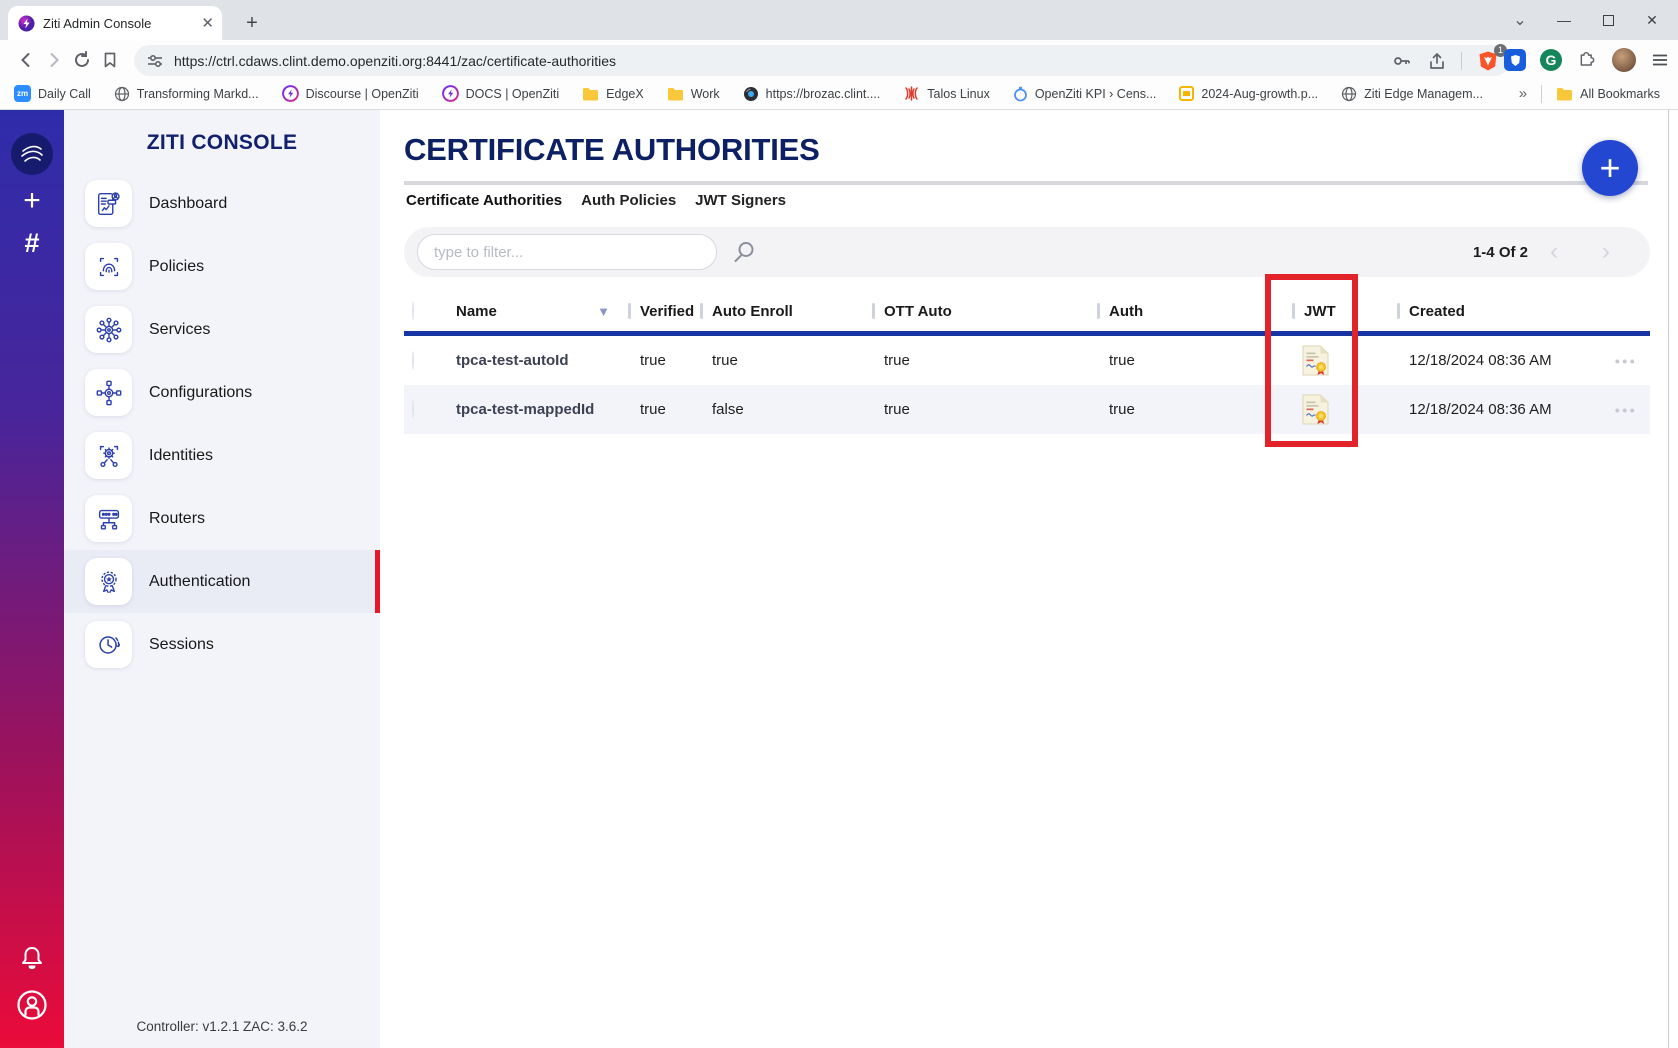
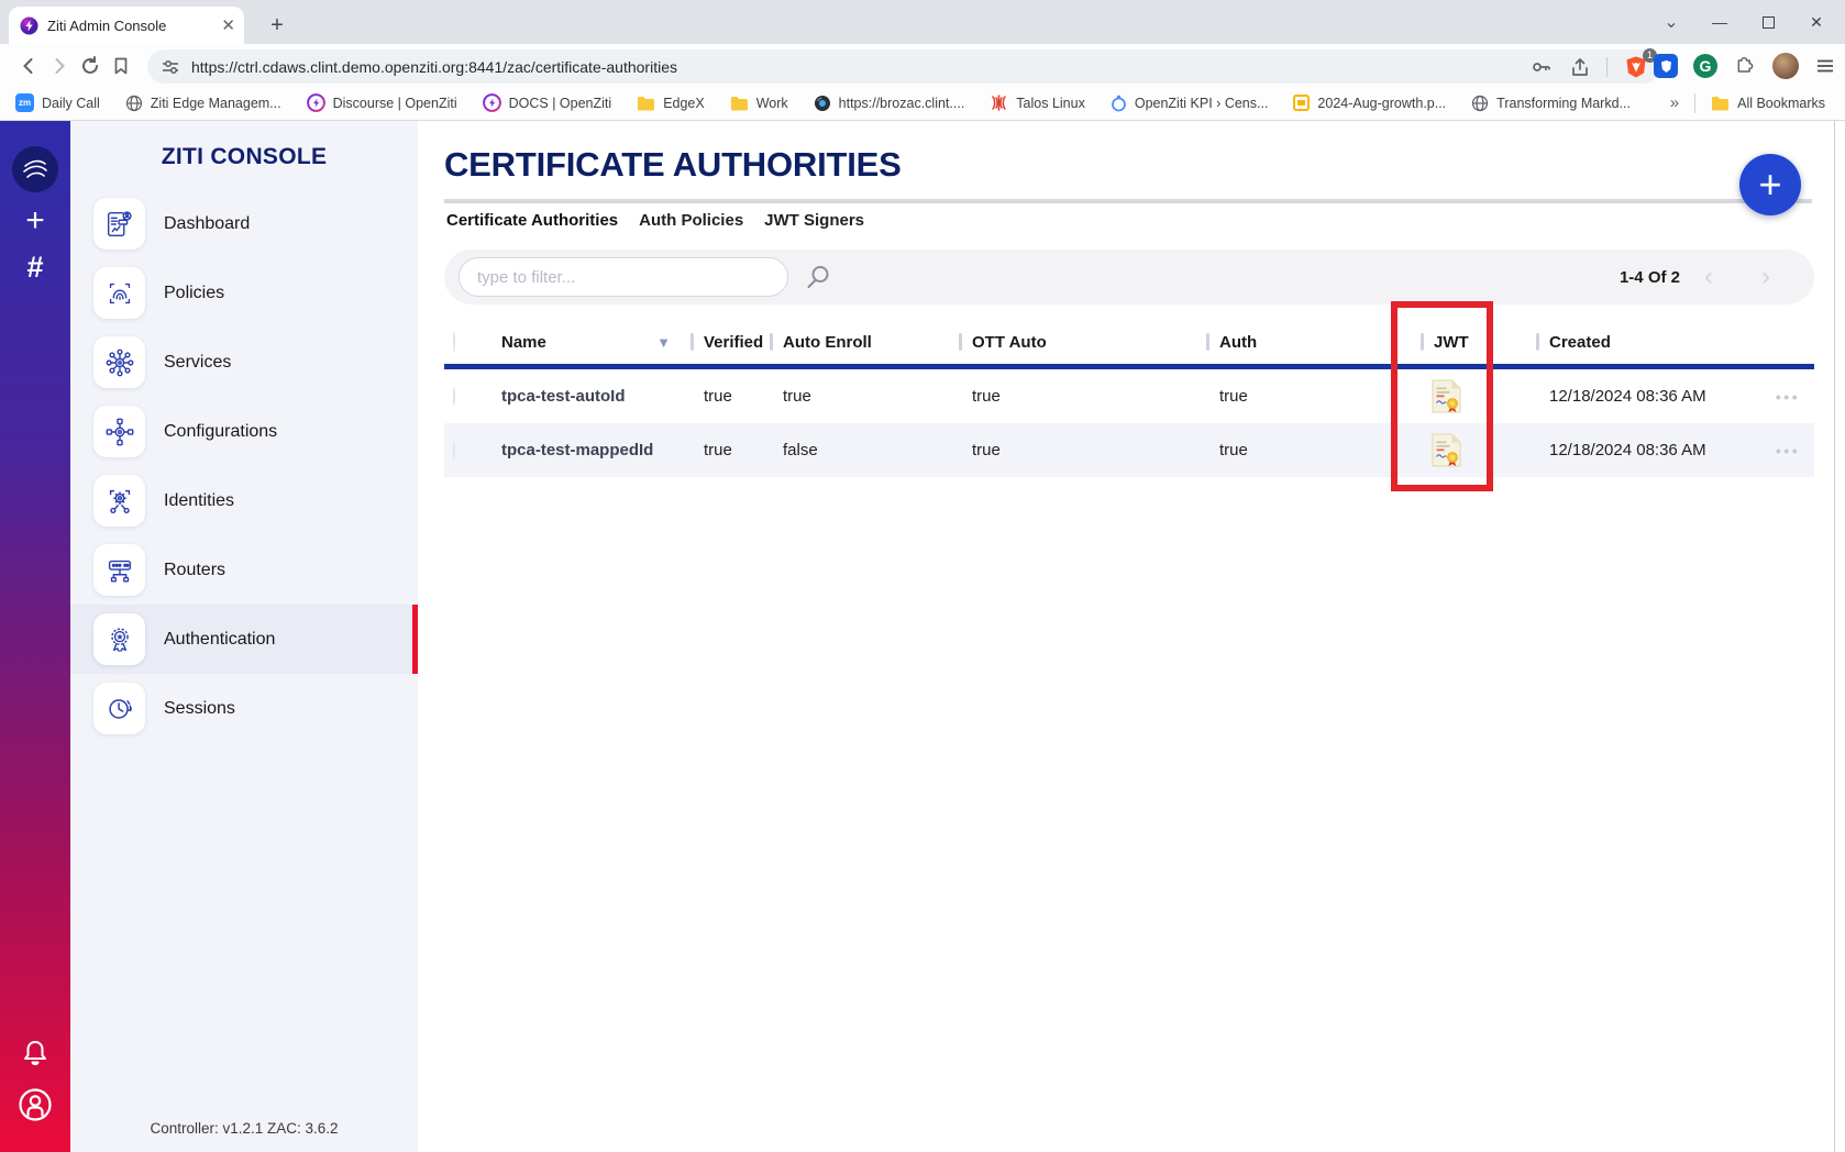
  Ziti Admin Console
  ✕
  +
  ⌄
  —
  ✕
  https://ctrl.cdaws.clint.demo.openziti.org:8441/zac/certificate-authorities
  1
  G
  zm
  Daily Call
- Transforming Markd...
+ Ziti Edge Managem...
  Discourse | OpenZiti
  DOCS | OpenZiti
  EdgeX
  Work
  https://brozac.clint....
  Talos Linux
  OpenZiti KPI › Cens...
  2024-Aug-growth.p...
- Ziti Edge Managem...
+ Transforming Markd...
  »
  All Bookmarks
  +
  #
  ZITI CONSOLE
  Dashboard
  Policies
  Services
  Configurations
  Identities
  Routers
  Authentication
  Sessions
  Controller: v1.2.1 ZAC: 3.6.2
  CERTIFICATE AUTHORITIES
  +
  Certificate Authorities
  Auth Policies
  JWT Signers
  type to filter...
  1-4 Of 2
  ‹
  ›
  Name
  ▼
  Verified
  Auto Enroll
  OTT Auto
  Auth
  JWT
  Created
  tpca-test-autoId
  true
  true
  true
  true
  12/18/2024 08:36 AM
  •••
  tpca-test-mappedId
  true
  false
  true
  true
  12/18/2024 08:36 AM
  •••
